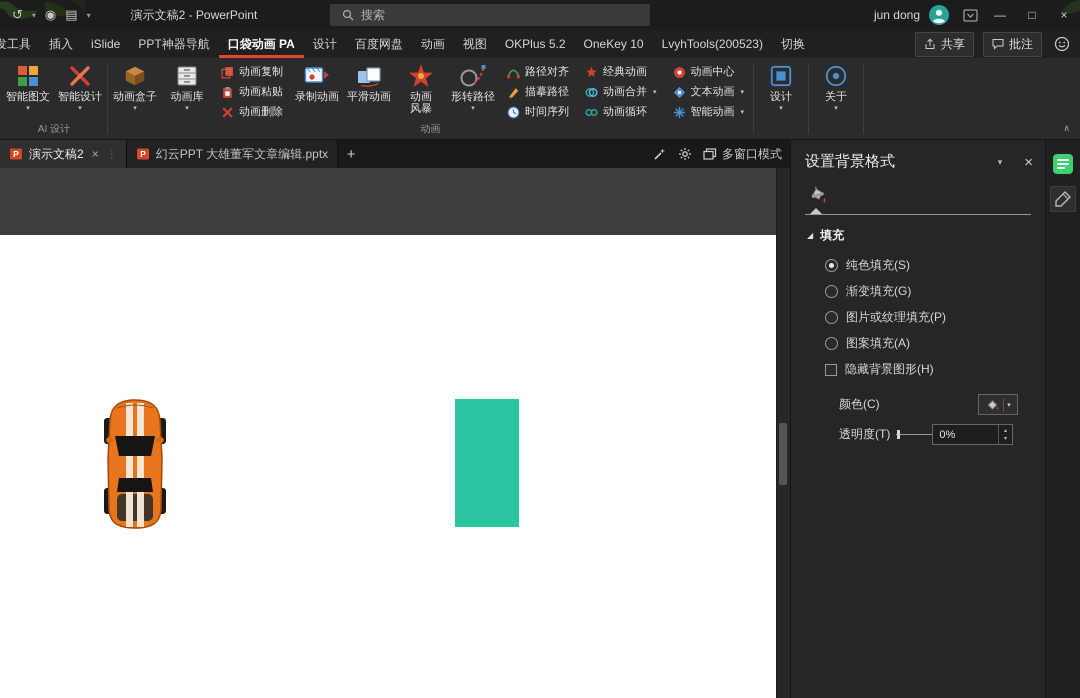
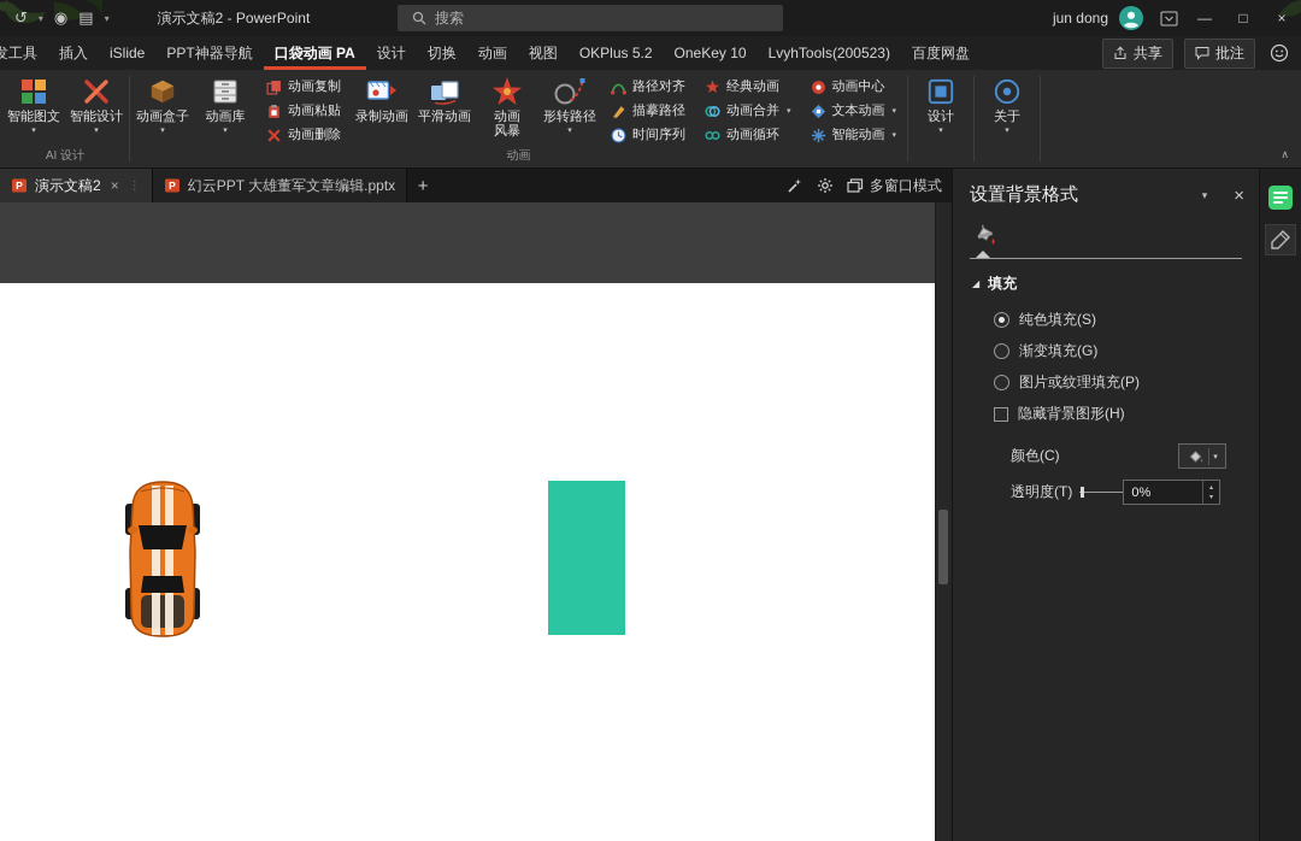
  ↺
  ▾
  ◉
  ▤
  ▾
  演示文稿2 - PowerPoint
  搜索
  jun dong
  —
  □
  ×
  发工具
  插入
  iSlide
  PPT神器导航
  口袋动画 PA
  设计
- 百度网盘
+ 切换
  动画
  视图
  OKPlus 5.2
  OneKey 10
  LvyhTools(200523)
- 切换
+ 百度网盘
  共享
  批注
  智能图文
  智能设计
  AI 设计
  动画盒子
  动画库
  动画复制
  动画粘贴
  动画删除
  录制动画
  平滑动画
  动画
  风暴
  形转路径
  路径对齐
  描摹路径
  时间序列
  经典动画
  动画合并
  动画循环
  动画中心
  文本动画
  智能动画
  动画
  设计
  关于
  ∧
  P
  演示文稿2
  ×
  ⋮
  P
  幻云PPT 大雄董军文章编辑.pptx
  +
  多窗口模式
  设置背景格式
  ▾
  ×
  ◢
  填充
  纯色填充(S)
  渐变填充(G)
  图片或纹理填充(P)
- 图案填充(A)
  隐藏背景图形(H)
  颜色(C)
  透明度(T)
  0%
